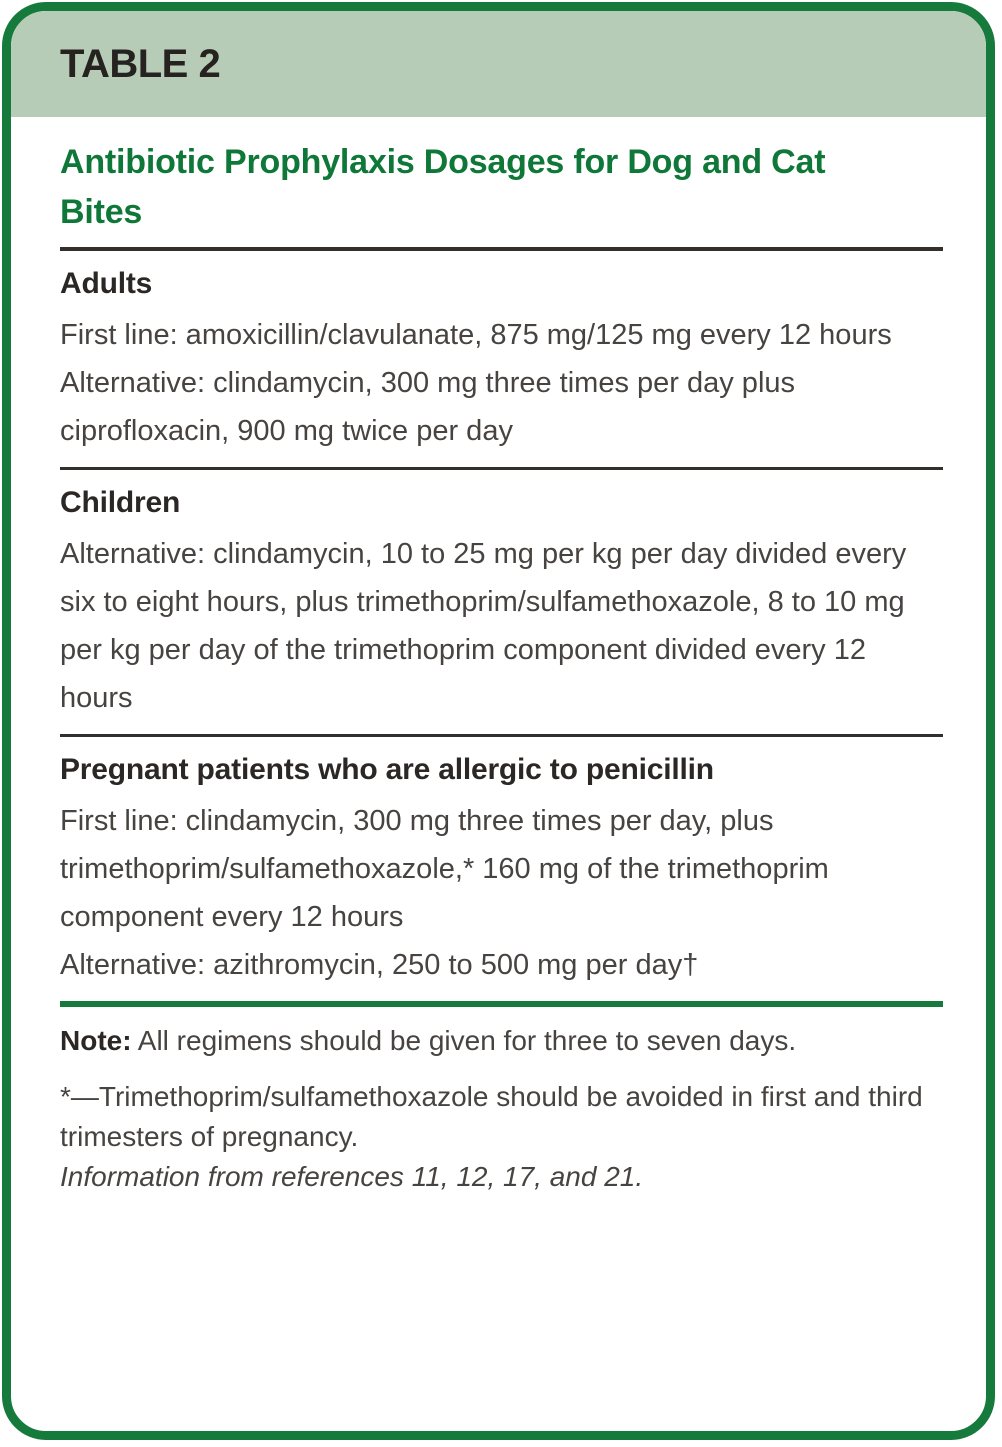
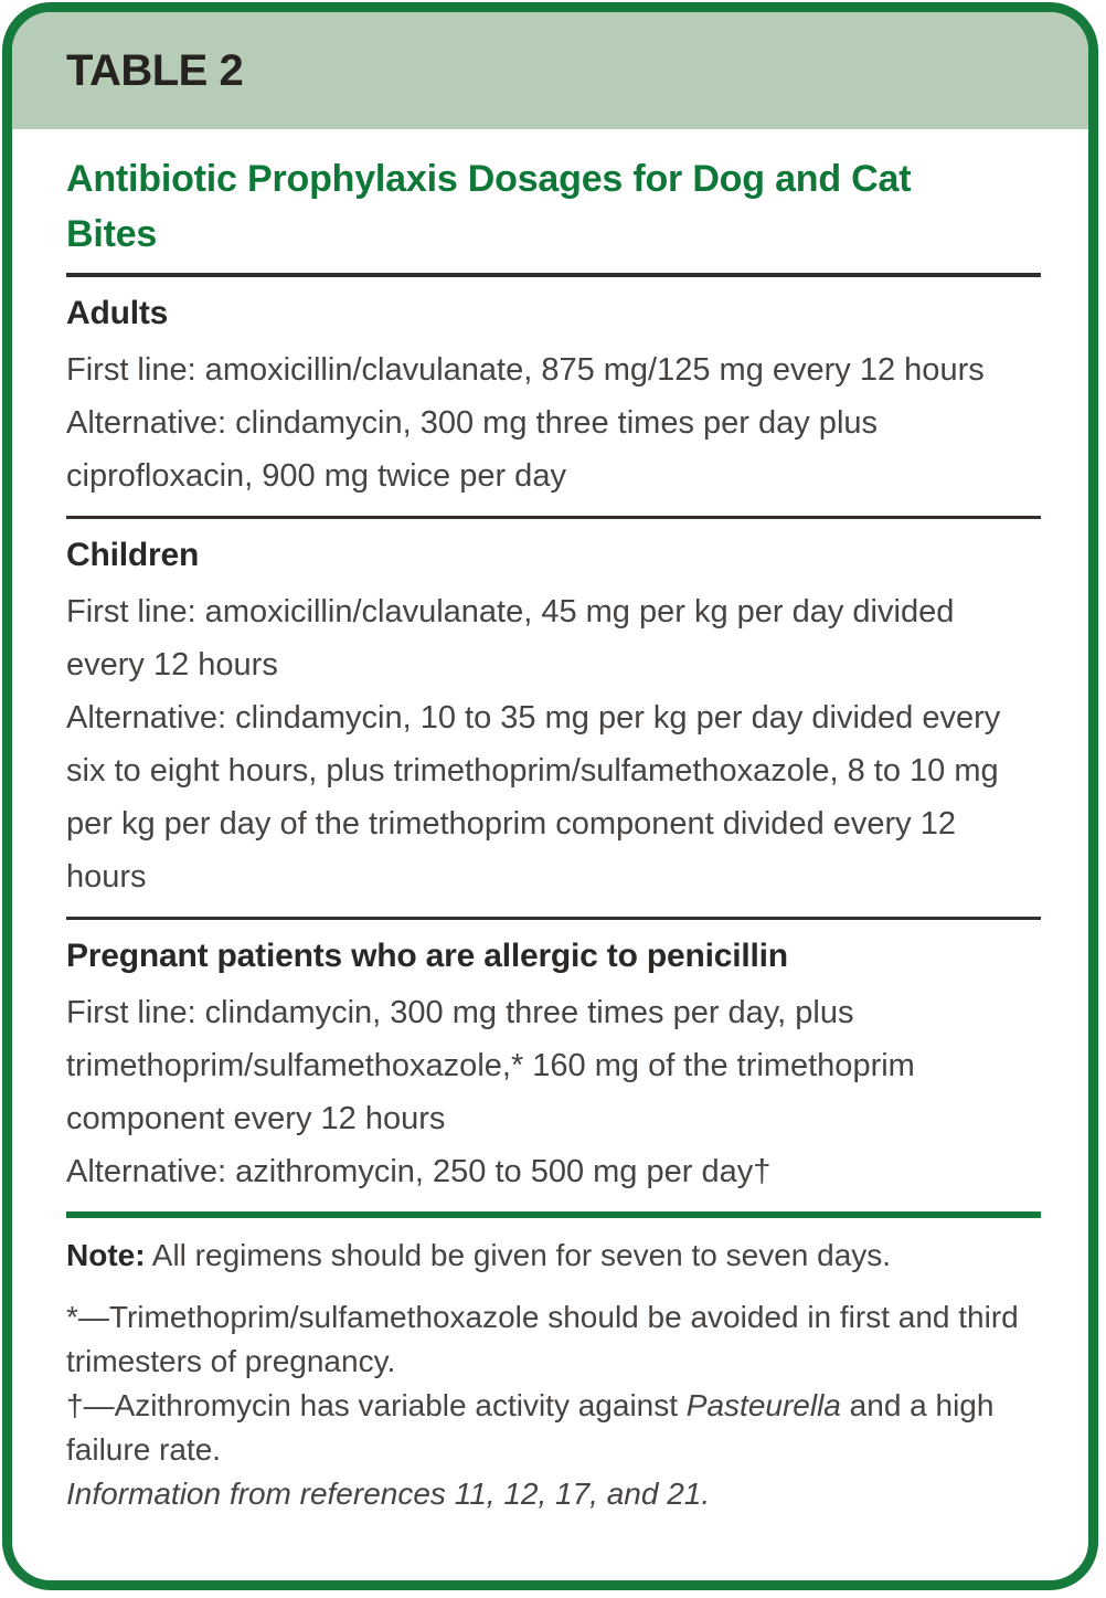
  TABLE 2
  Antibiotic Prophylaxis Dosages for Dog and Cat Bites
  Adults
  First line: amoxicillin/clavulanate, 875 mg/125 mg every 12 hours
  Alternative: clindamycin, 300 mg three times per day plus ciprofloxacin, 900 mg twice per day
  Children
+ First line: amoxicillin/clavulanate, 45 mg per kg per day divided every 12 hours
- Alternative: clindamycin, 10 to 25 mg per kg per day divided every six to eight hours, plus trimethoprim/sulfamethoxazole, 8 to 10 mg per kg per day of the trimethoprim component divided every 12 hours
+ Alternative: clindamycin, 10 to 35 mg per kg per day divided every six to eight hours, plus trimethoprim/sulfamethoxazole, 8 to 10 mg per kg per day of the trimethoprim component divided every 12 hours
  Pregnant patients who are allergic to penicillin
  First line: clindamycin, 300 mg three times per day, plus trimethoprim/sulfamethoxazole,* 160 mg of the trimethoprim component every 12 hours
  Alternative: azithromycin, 250 to 500 mg per day†
- Note: All regimens should be given for three to seven days.
+ Note: All regimens should be given for seven to seven days.
  *—Trimethoprim/sulfamethoxazole should be avoided in first and third trimesters of pregnancy.
+ †—Azithromycin has variable activity against Pasteurella and a high failure rate.
  Information from references 11, 12, 17, and 21.
